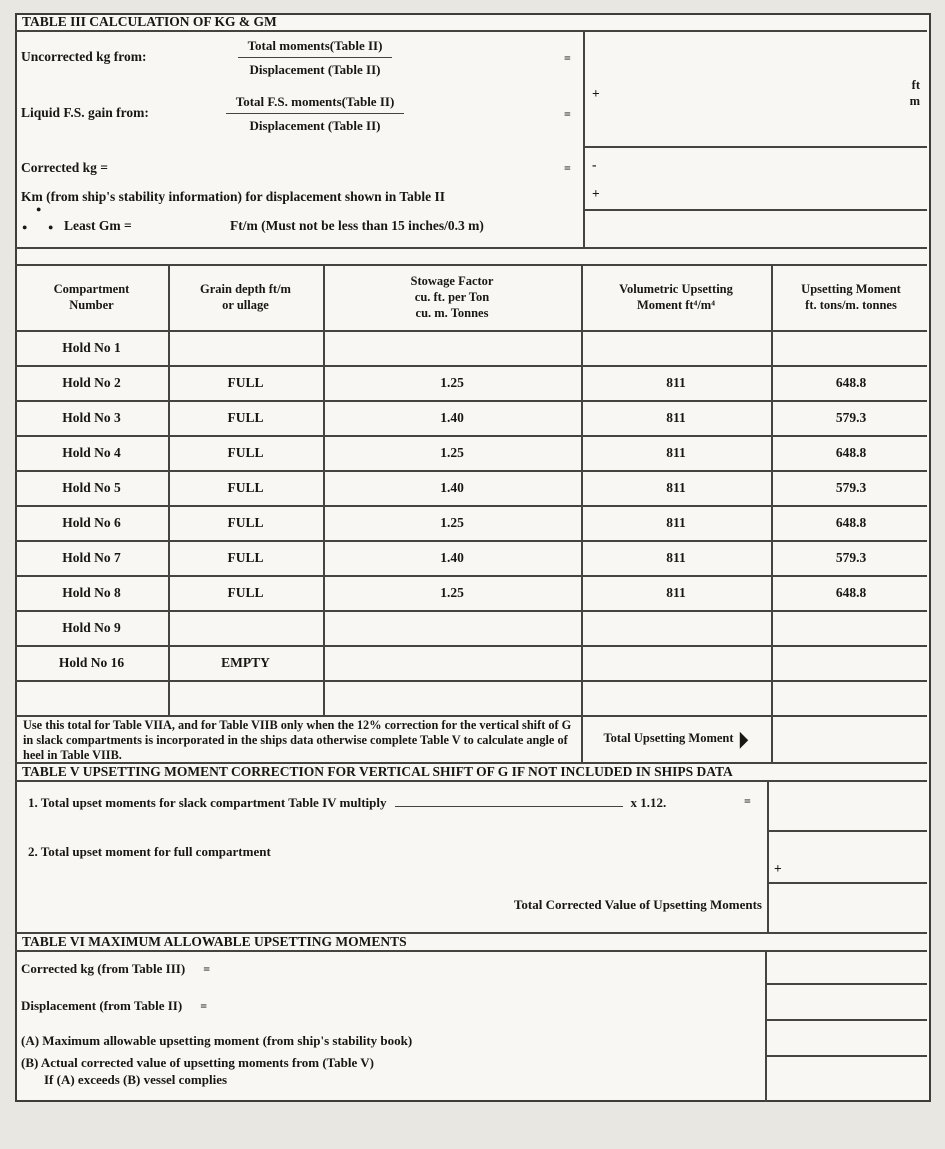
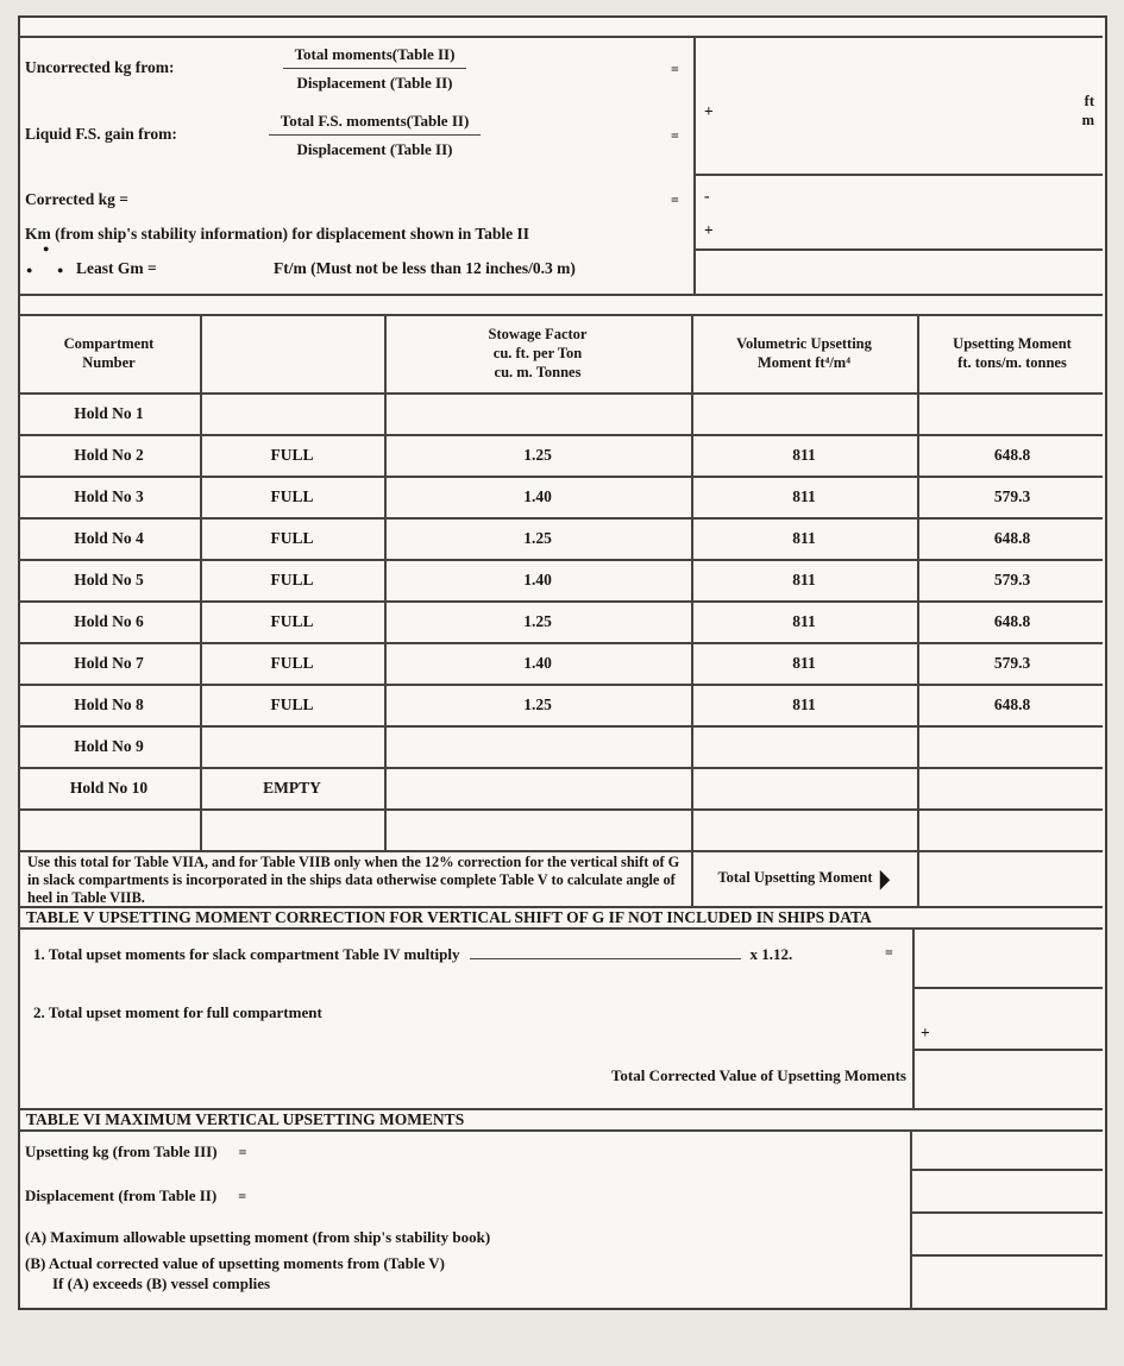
- TABLE III CALCULATION OF KG & GM
  Uncorrected kg from:
  Total moments(Table II)
  Displacement (Table II)
  =
  Liquid F.S. gain from:
  Total F.S. moments(Table II)
  Displacement (Table II)
  =
  Corrected kg =
  =
  Km (from ship's stability information) for displacement shown in Table II
  ●
  ●
  ●
  Least Gm =
- Ft/m (Must not be less than 15 inches/0.3 m)
+ Ft/m (Must not be less than 12 inches/0.3 m)
  +
  ft
  m
  -
  +
  Compartment
  Number
- Grain depth ft/m
- or ullage
  Stowage Factor
  cu. ft. per Ton
  cu. m. Tonnes
  Volumetric Upsetting
  Moment ft⁴/m⁴
  Upsetting Moment
  ft. tons/m. tonnes
  Hold No 1
  Hold No 2
  FULL
  1.25
  811
  648.8
  Hold No 3
  FULL
  1.40
  811
  579.3
  Hold No 4
  FULL
  1.25
  811
  648.8
  Hold No 5
  FULL
  1.40
  811
  579.3
  Hold No 6
  FULL
  1.25
  811
  648.8
  Hold No 7
  FULL
  1.40
  811
  579.3
  Hold No 8
  FULL
  1.25
  811
  648.8
  Hold No 9
- Hold No 16
+ Hold No 10
  EMPTY
  Use this total for Table VIIA, and for Table VIIB only when the 12% correction for the vertical shift of G in slack compartments is incorporated in the ships data otherwise complete Table V to calculate angle of heel in Table VIIB.
  Total Upsetting Moment
  ▶
  TABLE V UPSETTING MOMENT CORRECTION FOR VERTICAL SHIFT OF G IF NOT INCLUDED IN SHIPS DATA
  1. Total upset moments for slack compartment Table IV multiply x 1.12.
  =
  2. Total upset moment for full compartment
  +
  Total Corrected Value of Upsetting Moments
- TABLE VI MAXIMUM ALLOWABLE UPSETTING MOMENTS
+ TABLE VI MAXIMUM VERTICAL UPSETTING MOMENTS
- Corrected kg (from Table III) =
+ Upsetting kg (from Table III) =
  Displacement (from Table II) =
  (A) Maximum allowable upsetting moment (from ship's stability book)
  (B) Actual corrected value of upsetting moments from (Table V)
  If (A) exceeds (B) vessel complies
